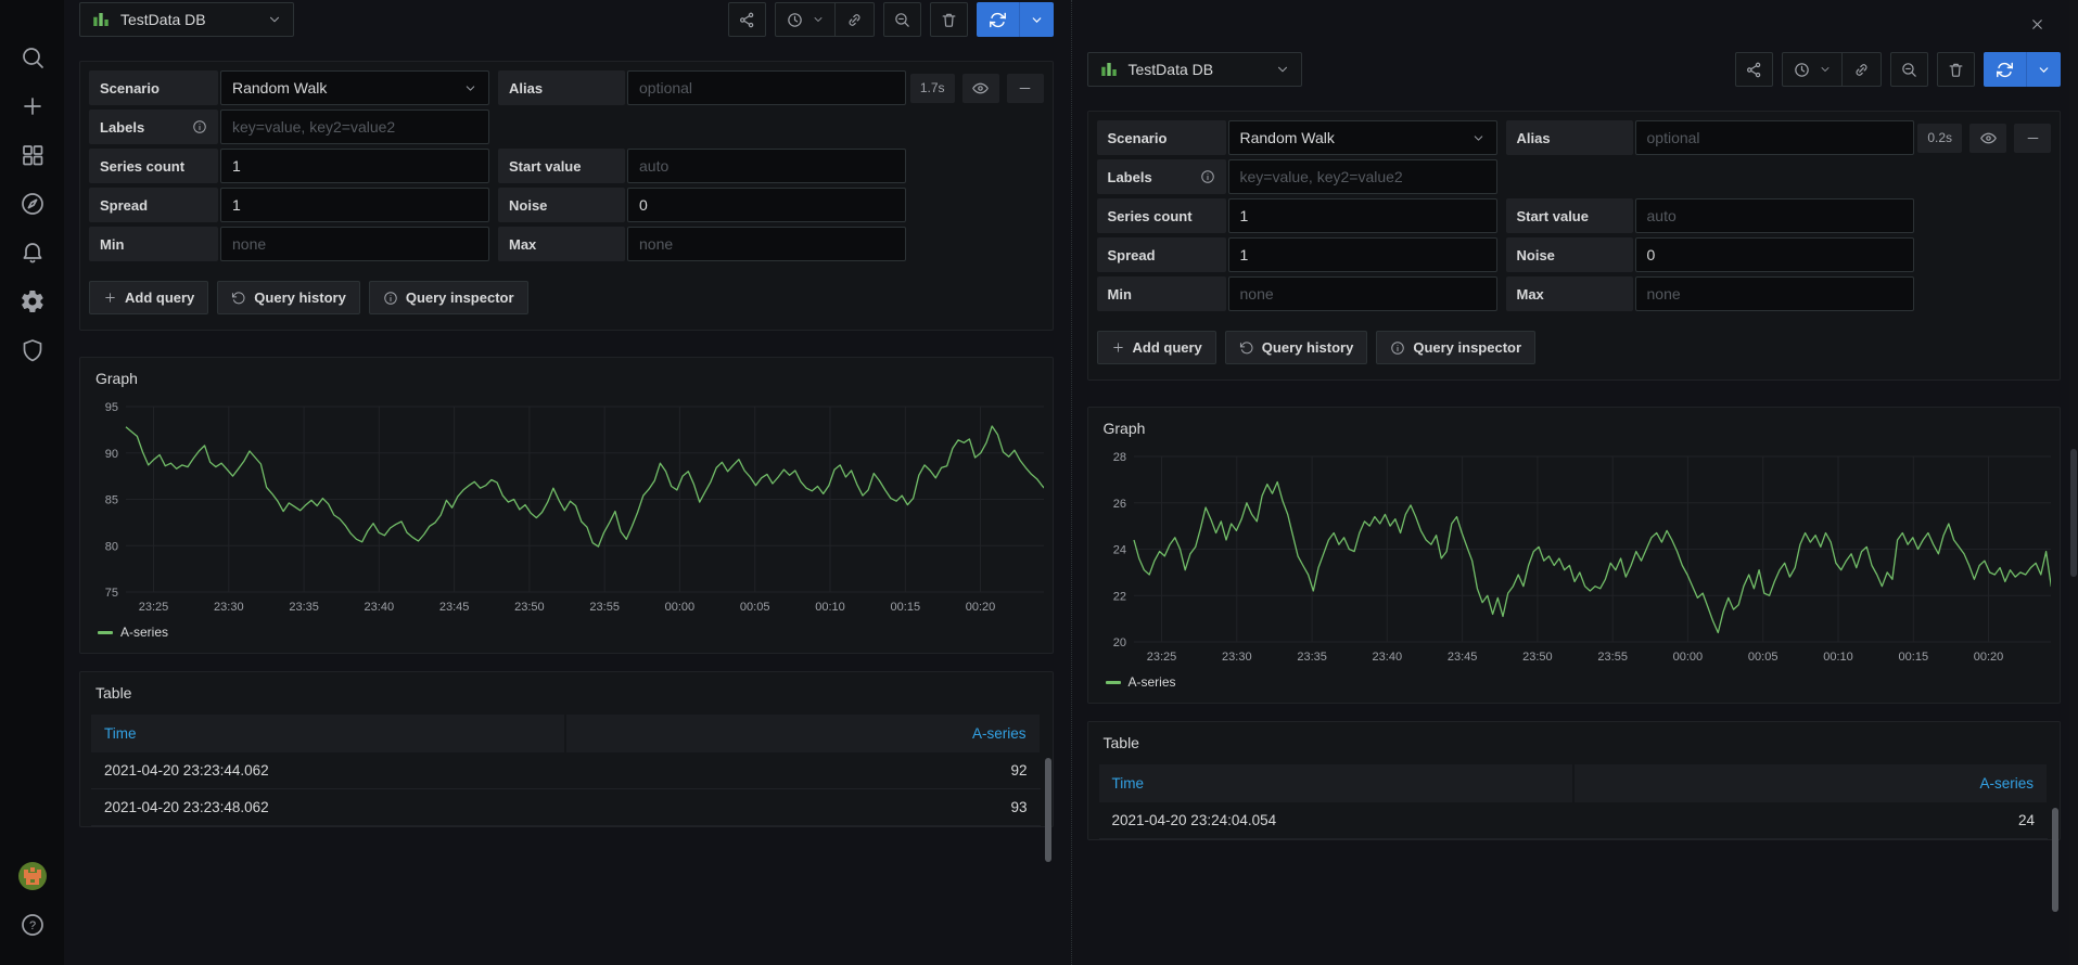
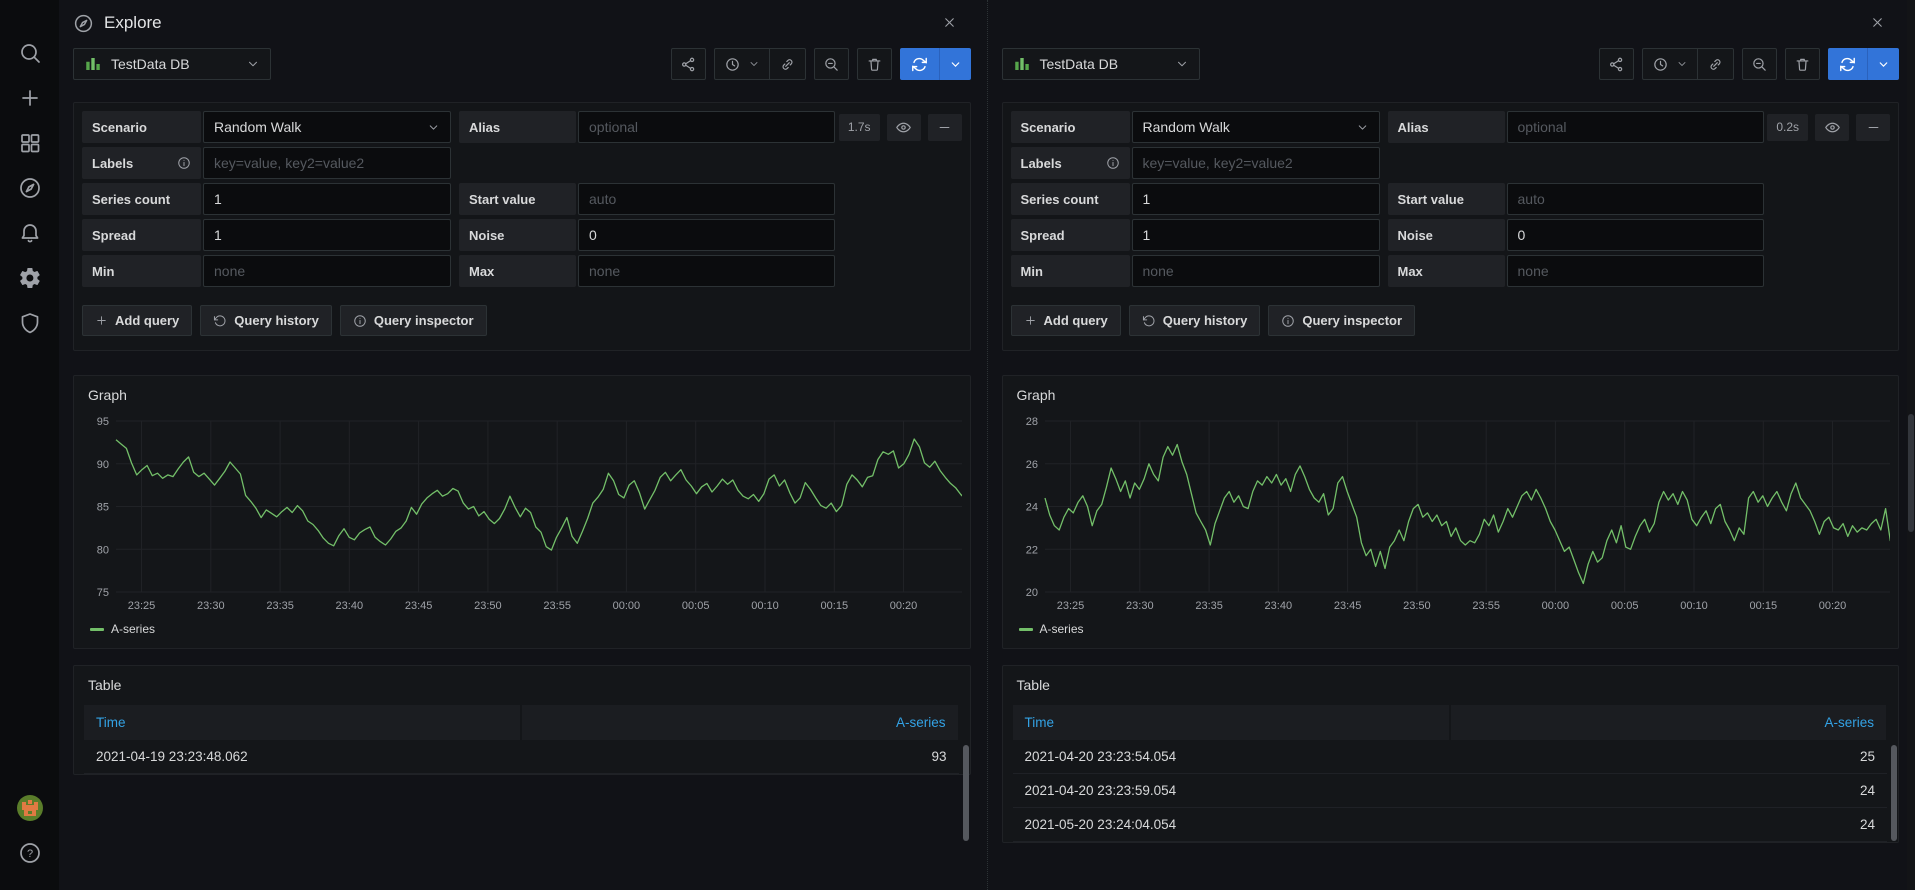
  ?
+ Explore
  TestData DB
  Scenario
  Random Walk
  Alias
  optional
  1.7s
  Labels
  key=value, key2=value2
  Series count
  1
  Start value
  auto
  Spread
  1
  Noise
  0
  Min
  none
  Max
  none
  Add query
  Query history
  Query inspector
  Graph
  75
  80
  85
  90
  95
  23:25
  23:30
  23:35
  23:40
  23:45
  23:50
  23:55
  00:00
  00:05
  00:10
  00:15
  00:20
  A-series
  Table
  Time	A-series
- 2021-04-20 23:23:44.062	92
- 2021-04-20 23:23:48.062	93
+ 2021-04-19 23:23:48.062	93
  TestData DB
  Scenario
  Random Walk
  Alias
  optional
  0.2s
  Labels
  key=value, key2=value2
  Series count
  1
  Start value
  auto
  Spread
  1
  Noise
  0
  Min
  none
  Max
  none
  Add query
  Query history
  Query inspector
  Graph
  20
  22
  24
  26
  28
  23:25
  23:30
  23:35
  23:40
  23:45
  23:50
  23:55
  00:00
  00:05
  00:10
  00:15
  00:20
  A-series
  Table
  Time	A-series
+ 2021-04-20 23:23:54.054	25
+ 2021-04-20 23:23:59.054	24
- 2021-04-20 23:24:04.054	24
+ 2021-05-20 23:24:04.054	24
